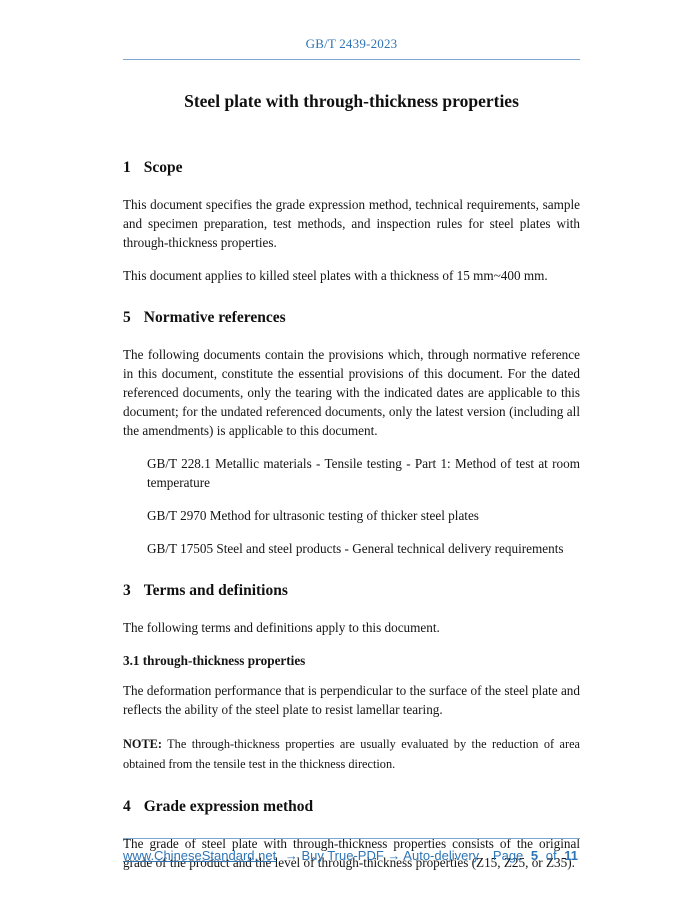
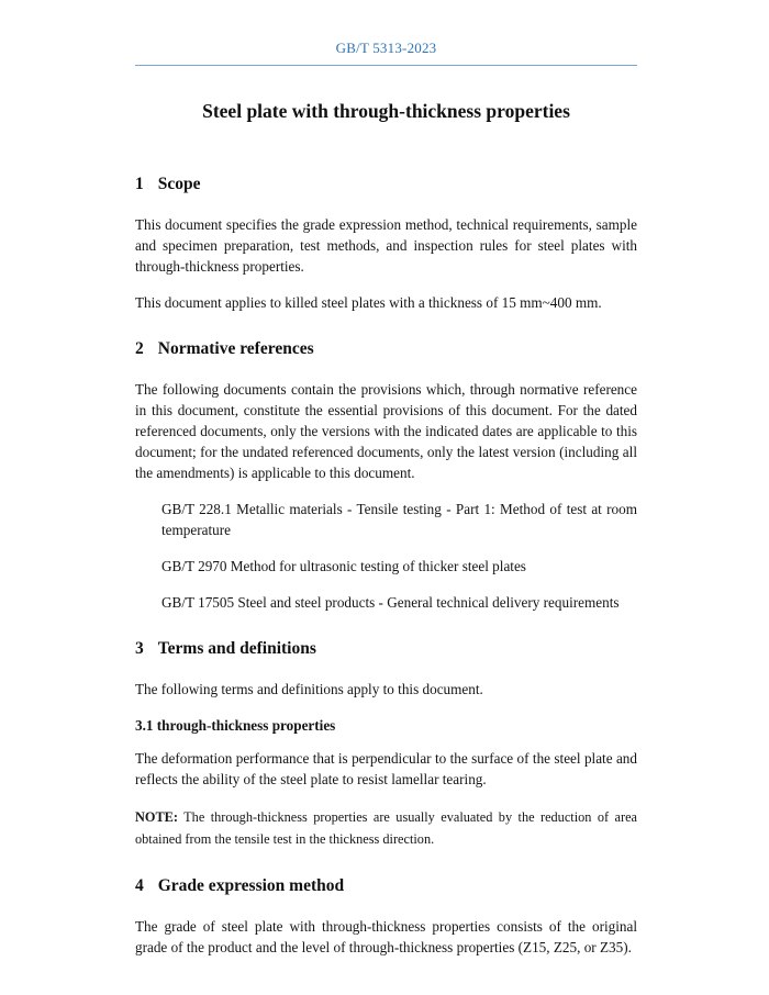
- GB/T 2439-2023
+ GB/T 5313-2023
  Steel plate with through-thickness properties
  1 Scope
  This document specifies the grade expression method, technical requirements, sample and specimen preparation, test methods, and inspection rules for steel plates with through-thickness properties.
  This document applies to killed steel plates with a thickness of 15 mm~400 mm.
- 5 Normative references
+ 2 Normative references
- The following documents contain the provisions which, through normative reference in this document, constitute the essential provisions of this document. For the dated referenced documents, only the tearing with the indicated dates are applicable to this document; for the undated referenced documents, only the latest version (including all the amendments) is applicable to this document.
+ The following documents contain the provisions which, through normative reference in this document, constitute the essential provisions of this document. For the dated referenced documents, only the versions with the indicated dates are applicable to this document; for the undated referenced documents, only the latest version (including all the amendments) is applicable to this document.
  GB/T 228.1 Metallic materials - Tensile testing - Part 1: Method of test at room temperature
  GB/T 2970 Method for ultrasonic testing of thicker steel plates
  GB/T 17505 Steel and steel products - General technical delivery requirements
  3 Terms and definitions
  The following terms and definitions apply to this document.
  3.1 through-thickness properties
  The deformation performance that is perpendicular to the surface of the steel plate and reflects the ability of the steel plate to resist lamellar tearing.
  NOTE: The through-thickness properties are usually evaluated by the reduction of area obtained from the tensile test in the thickness direction.
  4 Grade expression method
  The grade of steel plate with through-thickness properties consists of the original grade of the product and the level of through-thickness properties (Z15, Z25, or Z35).
- www.ChineseStandard.net → Buy True-PDF → Auto-delivery
- Page 5 of 11
